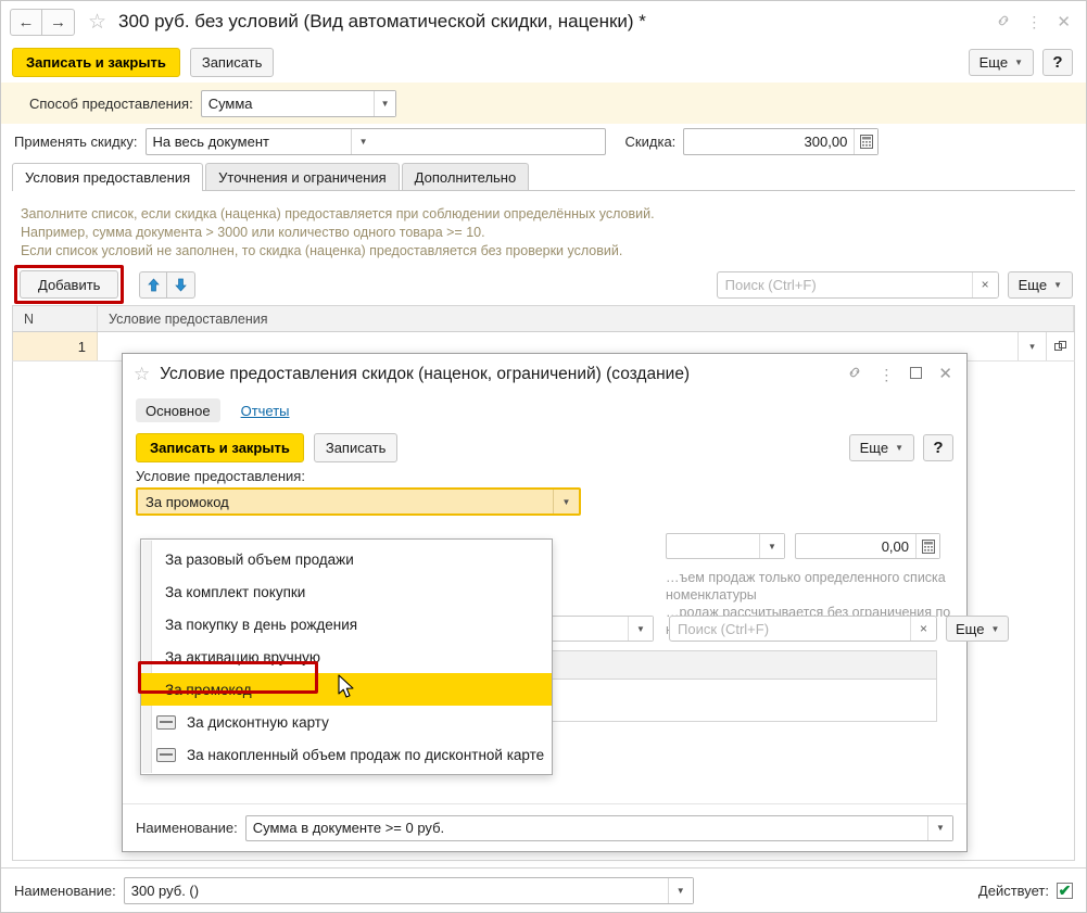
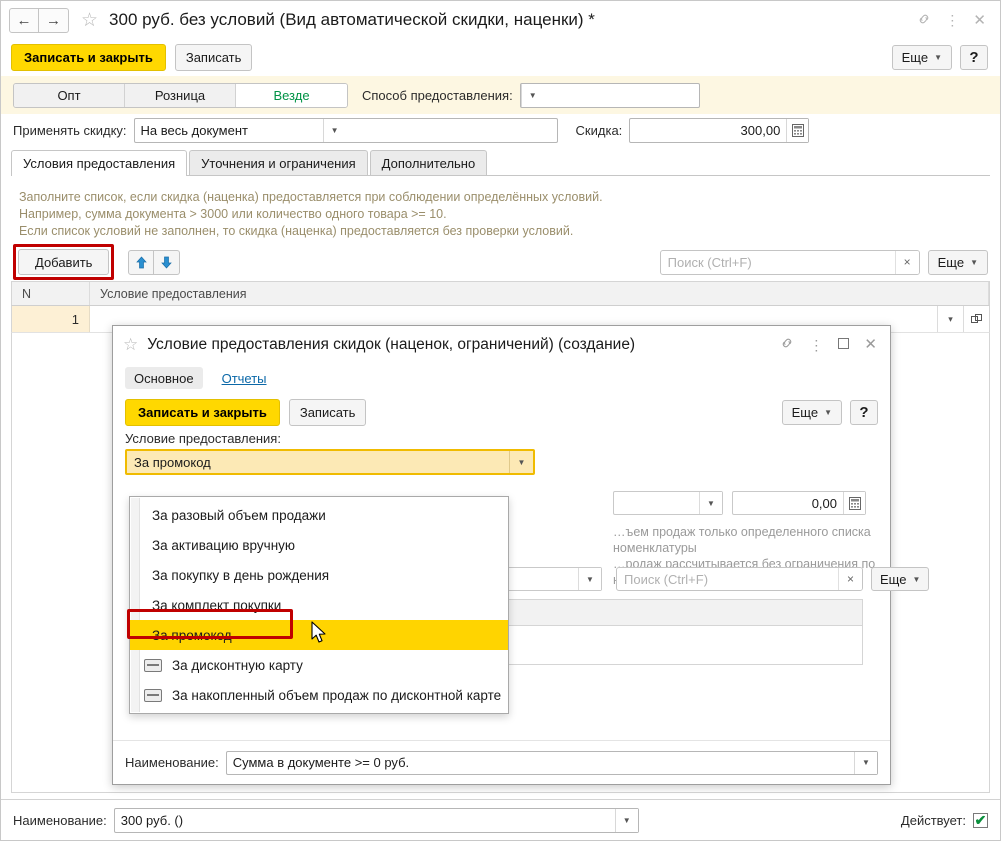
  ←
  →
  ☆
  300 руб. без условий (Вид автоматической скидки, наценки) *
  ⋮
  ✕
  Записать и закрыть
  Записать
  Еще
  ▼
  ?
+ Опт
+ Розница
+ Везде
  Способ предоставления:
- Сумма
  ▼
  Применять скидку:
  На весь документ
  ▼
  Скидка:
  300,00
  Условия предоставления
  Уточнения и ограничения
  Дополнительно
  Заполните список, если скидка (наценка) предоставляется при соблюдении определённых условий.
  Например, сумма документа > 3000 или количество одного товара >= 10.
  Если список условий не заполнен, то скидка (наценка) предоставляется без проверки условий.
  Добавить
  Поиск (Ctrl+F)
  ×
  Еще
  ▼
  N
  Условие предоставления
  1
  ▾
  Наименование:
  300 руб. ()
  ▼
  Действует:
  ✔
  ☆
  Условие предоставления скидок (наценок, ограничений) (создание)
  ⋮
  ✕
  Основное
  Отчеты
  Записать и закрыть
  Записать
  Еще
  ▼
  ?
  Условие предоставления:
  За промокод
  ▼
  ▼
  0,00
  …ъем продаж только определенного списка номенклатуры
  …родаж рассчитывается без ограничения по
  ▼
  Поиск (Ctrl+F)
  ×
  Еще
  ▼
  Наименование:
  Сумма в документе >= 0 руб.
  ▼
  За разовый объем продажи
- За комплект покупки
+ За активацию вручную
  За покупку в день рождения
- За активацию вручную
+ За комплект покупки
  За промокод
  За дисконтную карту
  За накопленный объем продаж по дисконтной карте
